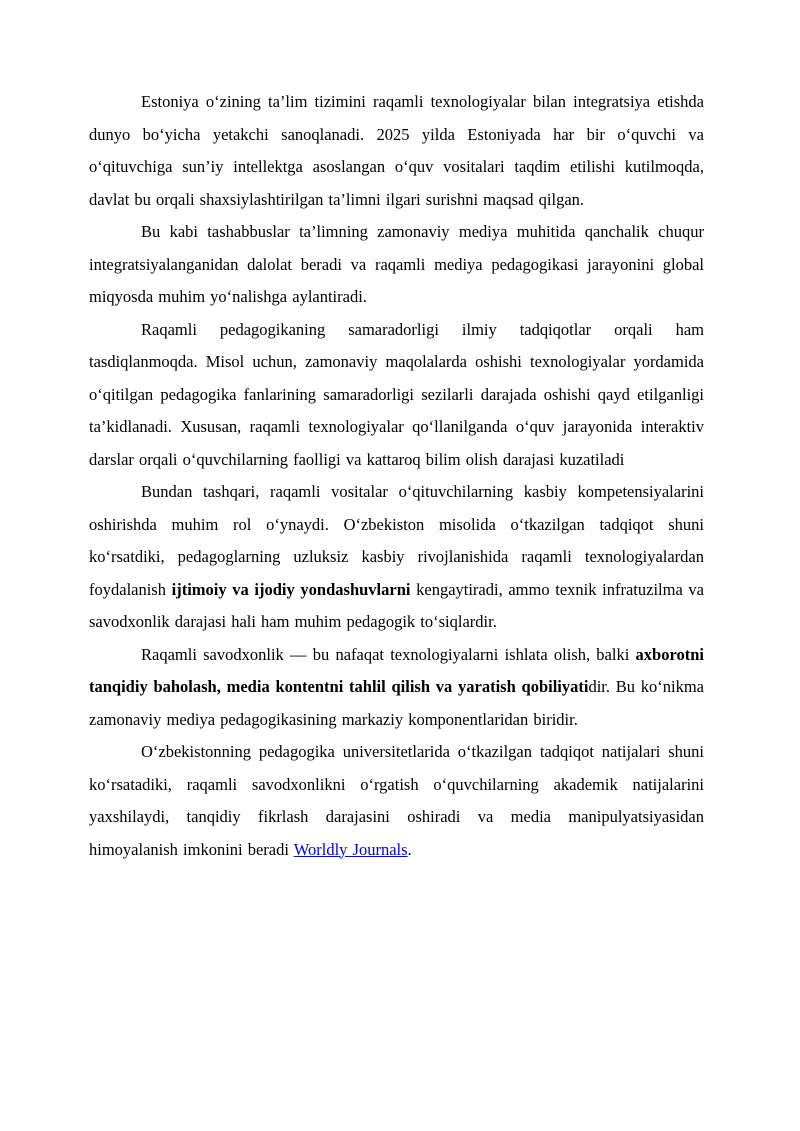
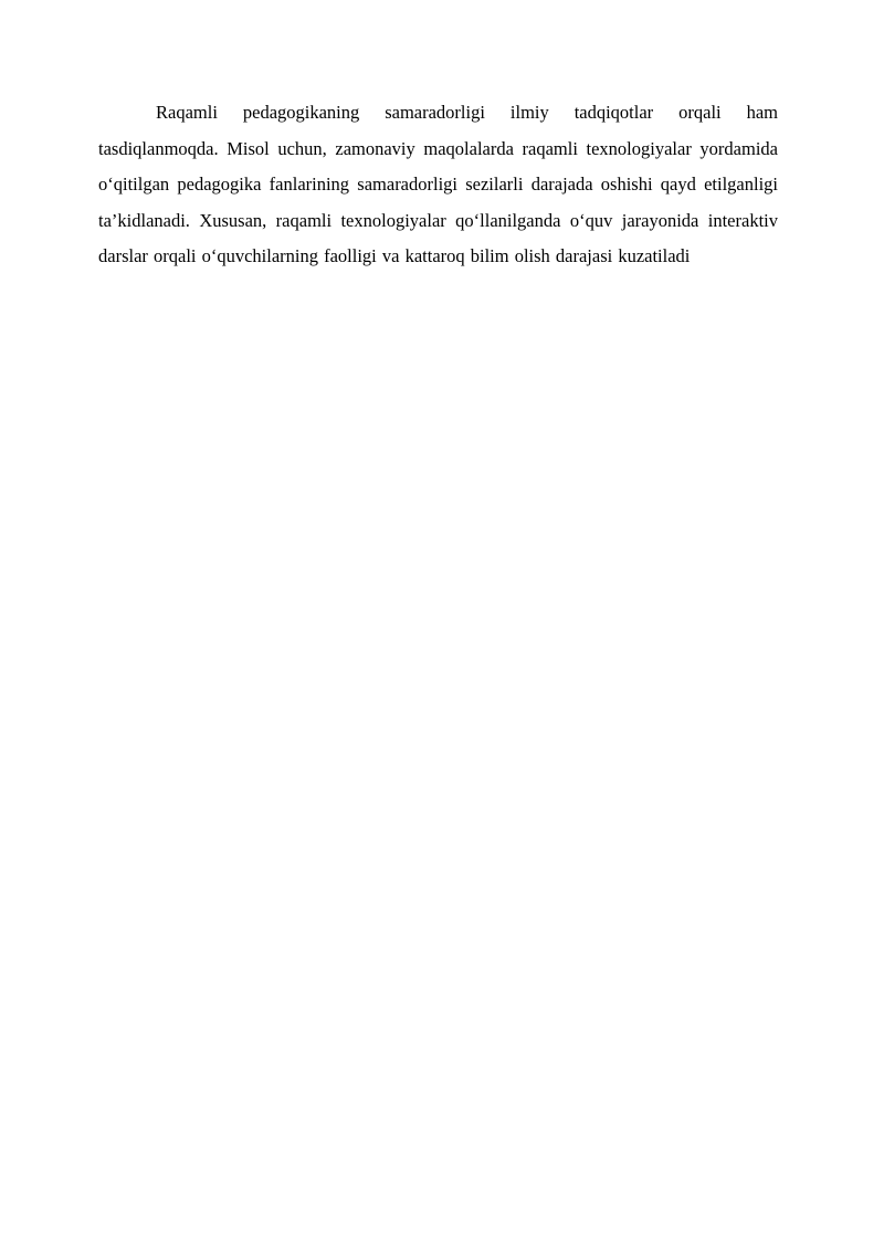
- Estoniya o‘zining ta’lim tizimini raqamli texnologiyalar bilan integratsiya etishda dunyo bo‘yicha yetakchi sanoqlanadi. 2025 yilda Estoniyada har bir o‘quvchi va o‘qituvchiga sun’iy intellektga asoslangan o‘quv vositalari taqdim etilishi kutilmoqda, davlat bu orqali shaxsiylashtirilgan ta’limni ilgari surishni maqsad qilgan.
- Bu kabi tashabbuslar ta’limning zamonaviy mediya muhitida qanchalik chuqur integratsiyalanganidan dalolat beradi va raqamli mediya pedagogikasi jarayonini global miqyosda muhim yo‘nalishga aylantiradi.
- Raqamli pedagogikaning samaradorligi ilmiy tadqiqotlar orqali ham tasdiqlanmoqda. Misol uchun, zamonaviy maqolalarda oshishi texnologiyalar yordamida o‘qitilgan pedagogika fanlarining samaradorligi sezilarli darajada oshishi qayd etilganligi ta’kidlanadi. Xususan, raqamli texnologiyalar qo‘llanilganda o‘quv jarayonida interaktiv darslar orqali o‘quvchilarning faolligi va kattaroq bilim olish darajasi kuzatiladi
+ Raqamli pedagogikaning samaradorligi ilmiy tadqiqotlar orqali ham tasdiqlanmoqda. Misol uchun, zamonaviy maqolalarda raqamli texnologiyalar yordamida o‘qitilgan pedagogika fanlarining samaradorligi sezilarli darajada oshishi qayd etilganligi ta’kidlanadi. Xususan, raqamli texnologiyalar qo‘llanilganda o‘quv jarayonida interaktiv darslar orqali o‘quvchilarning faolligi va kattaroq bilim olish darajasi kuzatiladi
- Bundan tashqari, raqamli vositalar o‘qituvchilarning kasbiy kompetensiyalarini oshirishda muhim rol o‘ynaydi. O‘zbekiston misolida o‘tkazilgan tadqiqot shuni ko‘rsatdiki, pedagoglarning uzluksiz kasbiy rivojlanishida raqamli texnologiyalardan foydalanish ijtimoiy va ijodiy yondashuvlarni kengaytiradi, ammo texnik infratuzilma va savodxonlik darajasi hali ham muhim pedagogik to‘siqlardir.
- Raqamli savodxonlik — bu nafaqat texnologiyalarni ishlata olish, balki axborotni tanqidiy baholash, media kontentni tahlil qilish va yaratish qobiliyatidir. Bu ko‘nikma zamonaviy mediya pedagogikasining markaziy komponentlaridan biridir.
- O‘zbekistonning pedagogika universitetlarida o‘tkazilgan tadqiqot natijalari shuni ko‘rsatadiki, raqamli savodxonlikni o‘rgatish o‘quvchilarning akademik natijalarini yaxshilaydi, tanqidiy fikrlash darajasini oshiradi va media manipulyatsiyasidan himoyalanish imkonini beradi Worldly Journals.
